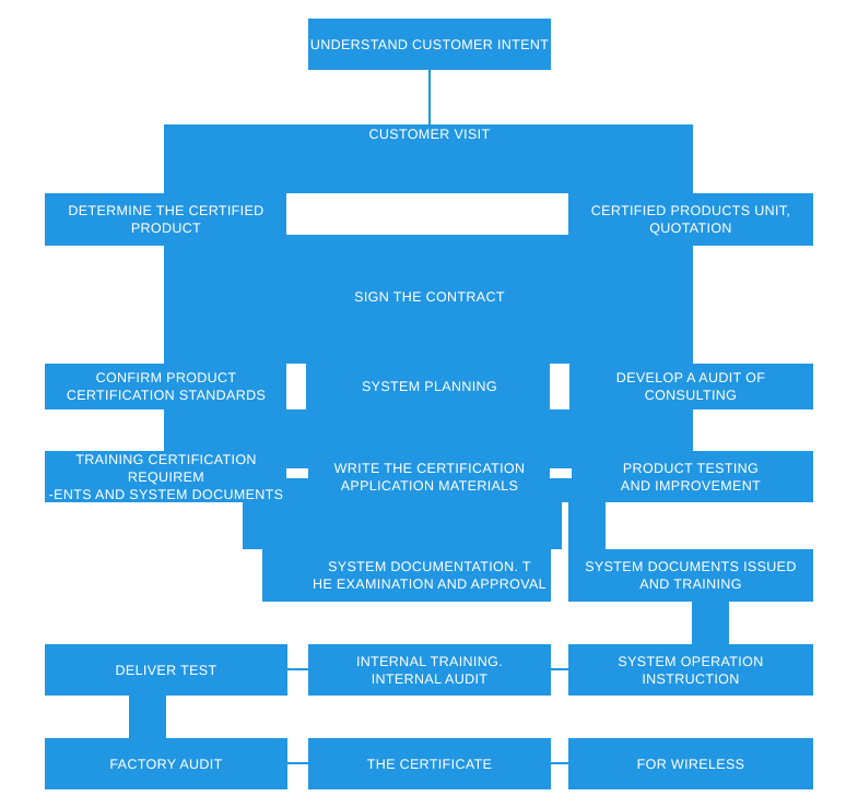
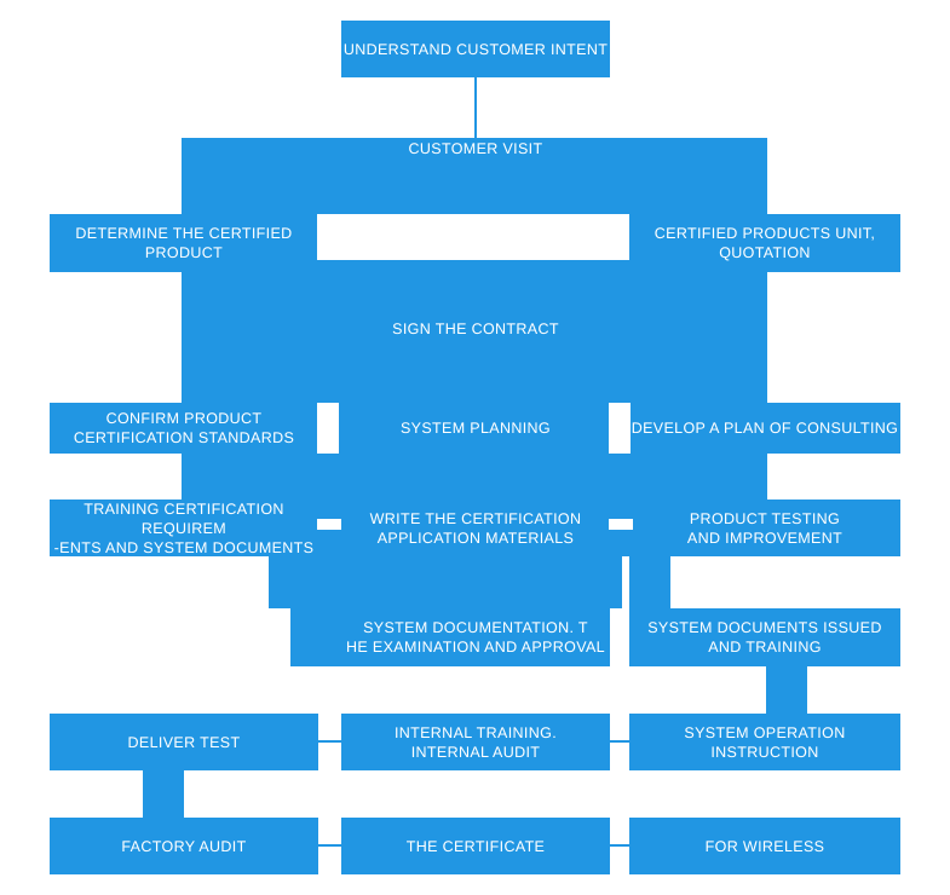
  UNDERSTAND CUSTOMER INTENT
  CUSTOMER VISIT
  DETERMINE THE CERTIFIED
  PRODUCT
  CERTIFIED PRODUCTS UNIT,
  QUOTATION
  SIGN THE CONTRACT
  CONFIRM PRODUCT
  CERTIFICATION STANDARDS
  SYSTEM PLANNING
- DEVELOP A AUDIT OF CONSULTING
+ DEVELOP A PLAN OF CONSULTING
  TRAINING CERTIFICATION REQUIREM
  -ENTS AND SYSTEM DOCUMENTS
  WRITE THE CERTIFICATION
  APPLICATION MATERIALS
  PRODUCT TESTING
  AND IMPROVEMENT
  SYSTEM DOCUMENTATION. T
  HE EXAMINATION AND APPROVAL
  SYSTEM DOCUMENTS ISSUED
  AND TRAINING
  DELIVER TEST
  INTERNAL TRAINING.
  INTERNAL AUDIT
  SYSTEM OPERATION INSTRUCTION
  FACTORY AUDIT
  THE CERTIFICATE
  FOR WIRELESS
